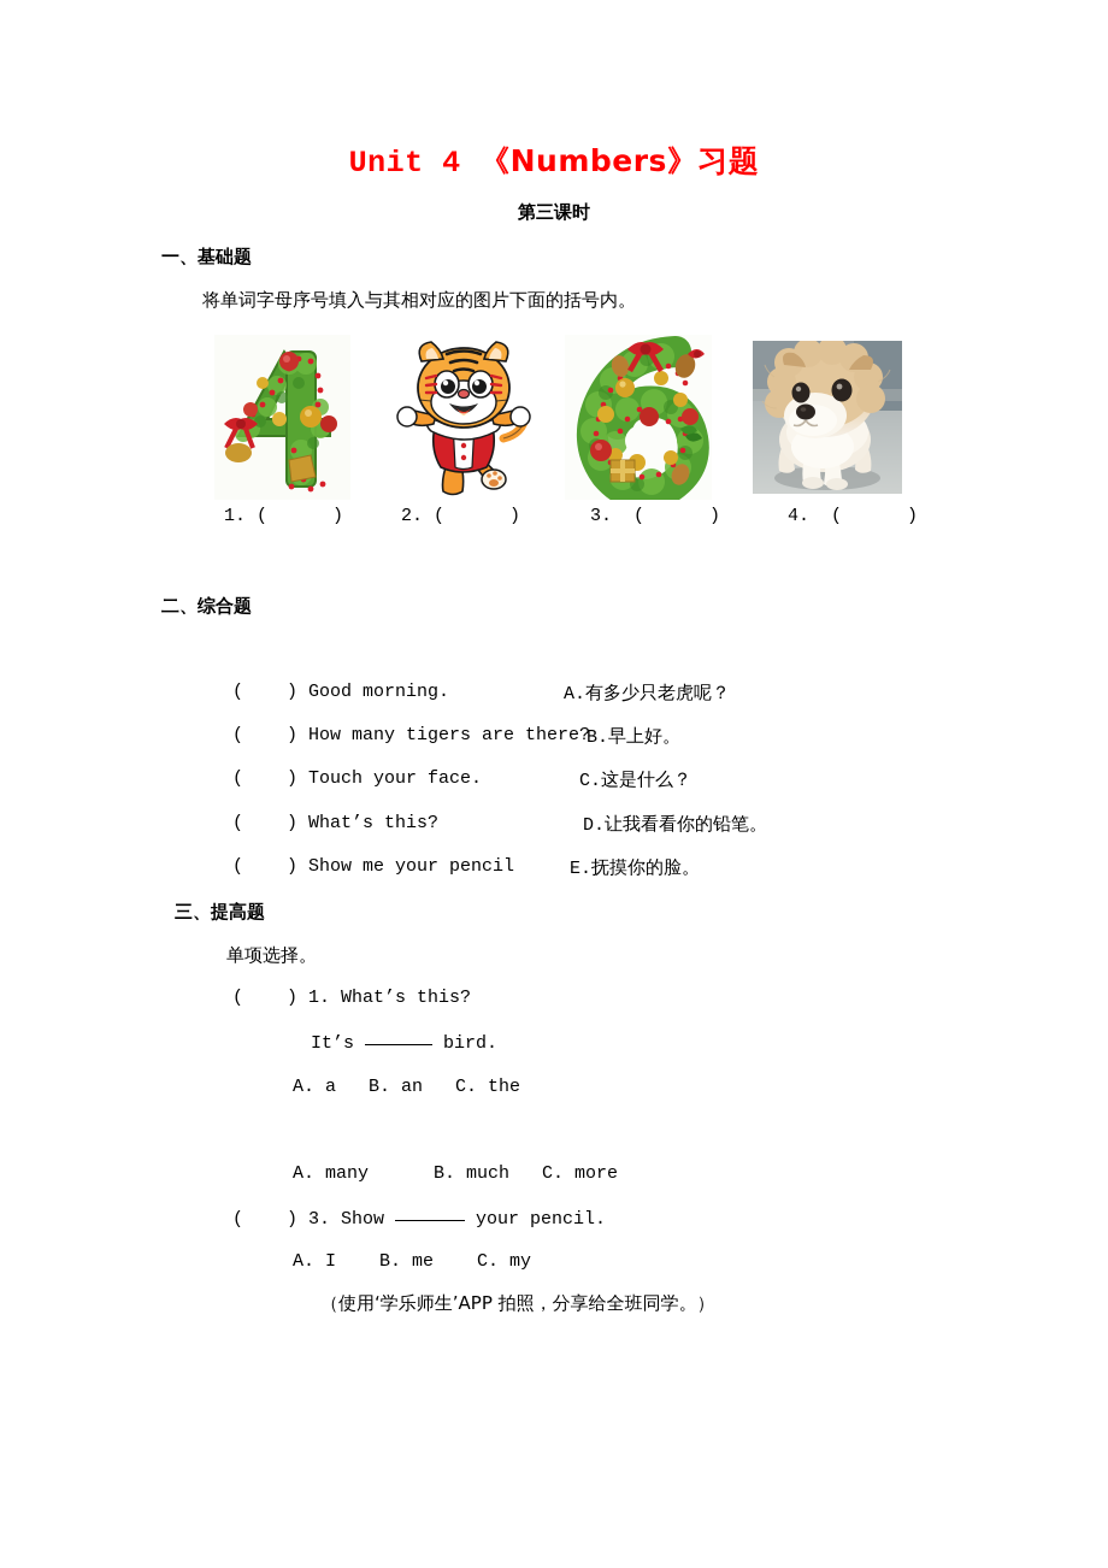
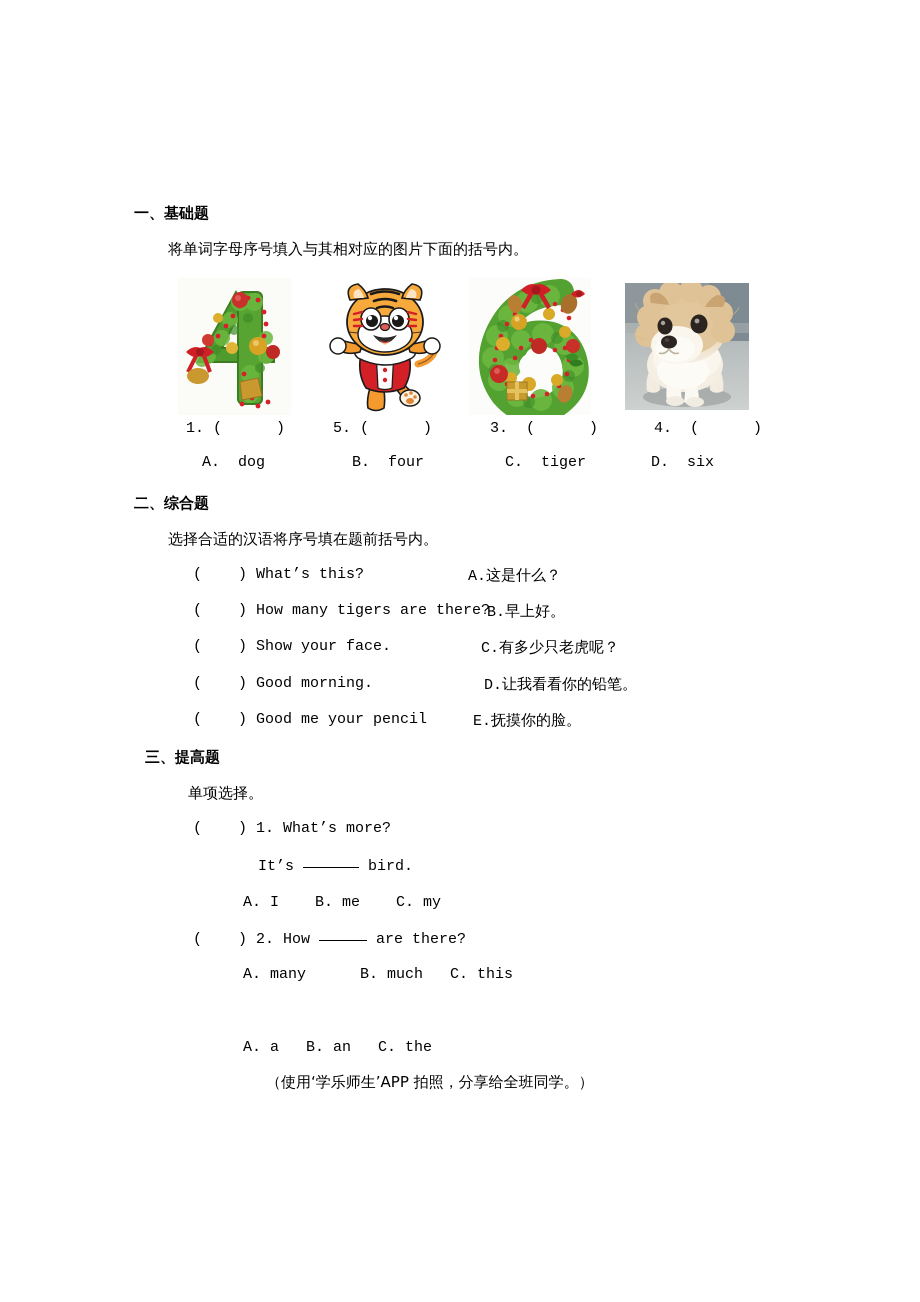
- Unit 4 《Numbers》习题
- 第三课时
  一、基础题
  将单词字母序号填入与其相对应的图片下面的括号内。
  1. ( )
- 2. ( )
+ 5. ( )
  3. ( )
  4. ( )
+ A. dog
+ B. four
+ C. tiger
+ D. six
  二、综合题
+ 选择合适的汉语将序号填在题前括号内。
- ( ) Good morning.
+ ( ) What’s this?
  ( ) How many tigers are there?
- ( ) Touch your face.
+ ( ) Show your face.
- ( ) What’s this?
+ ( ) Good morning.
- ( ) Show me your pencil
+ ( ) Good me your pencil
- A.有多少只老虎呢？
+ A.这是什么？
  B.早上好。
- C.这是什么？
+ C.有多少只老虎呢？
  D.让我看看你的铅笔。
  E.抚摸你的脸。
  三、提高题
  单项选择。
- ( ) 1. What’s this?
+ ( ) 1. What’s more?
  It’s bird.
- A. a B. an C. the
+ A. I B. me C. my
+ ( ) 2. How are there?
- A. many B. much C. more
+ A. many B. much C. this
- ( ) 3. Show your pencil.
- A. I B. me C. my
+ A. a B. an C. the
  （使用‘学乐师生’APP 拍照，分享给全班同学。）
